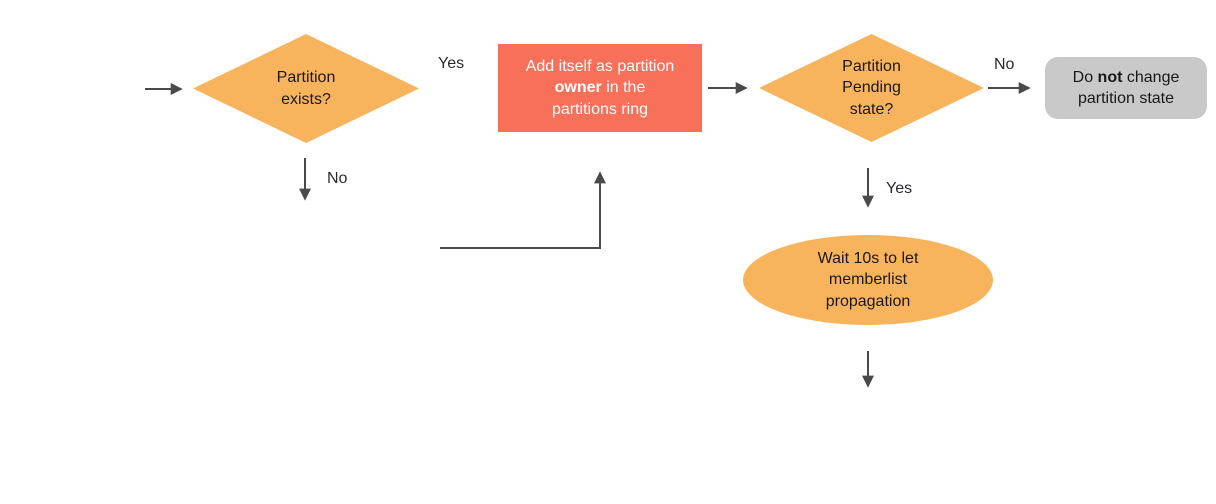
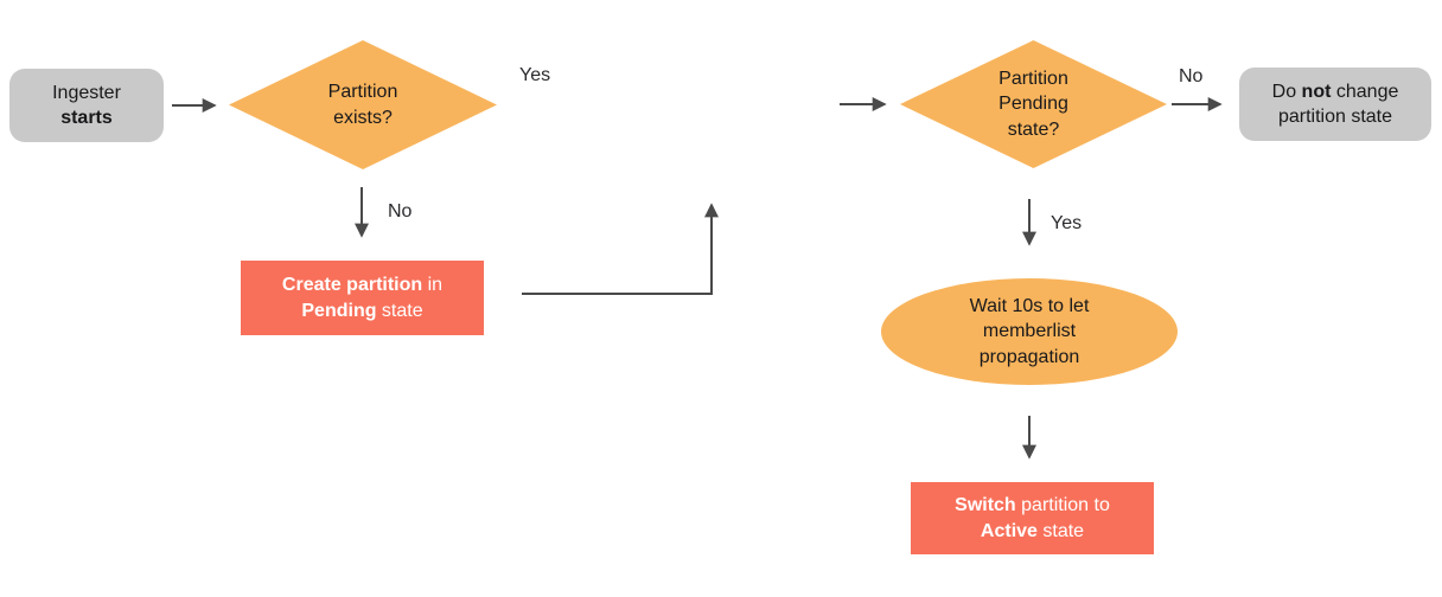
+ Ingester
+ starts
  Partition
  exists?
- Add itself as partition
- owner in the
- partitions ring
  Partition
  Pending
  state?
  Do not change
  partition state
+ Create partition in
+ Pending state
  Wait 10s to let
  memberlist
  propagation
+ Switch partition to
+ Active state
  Yes
  No
  No
  Yes
